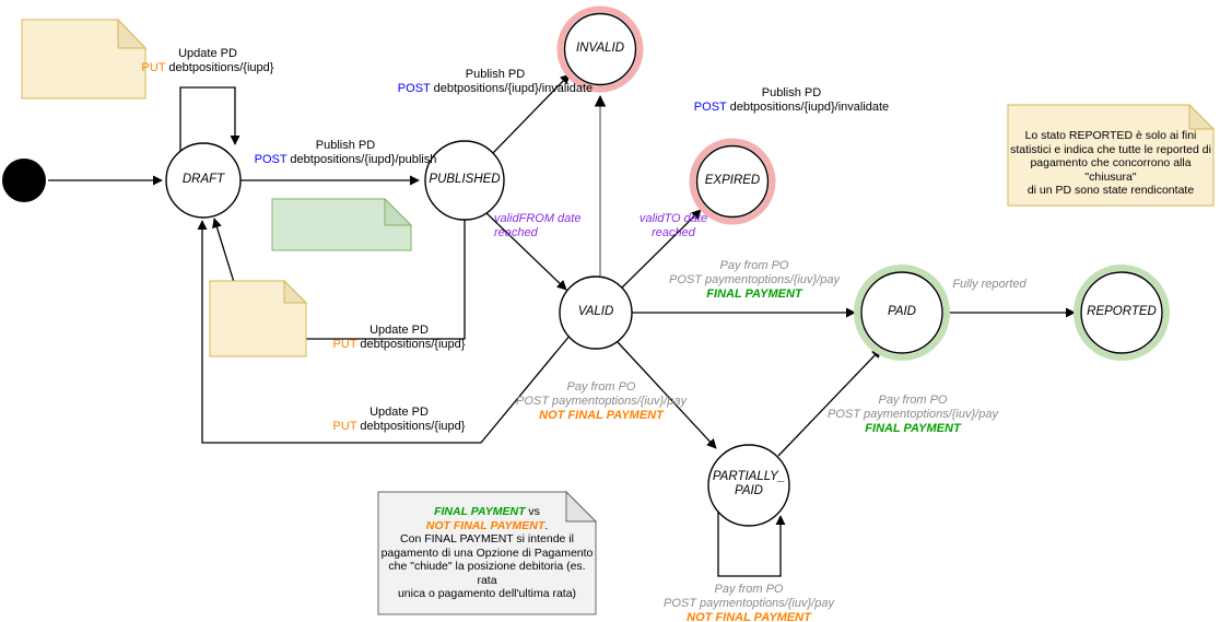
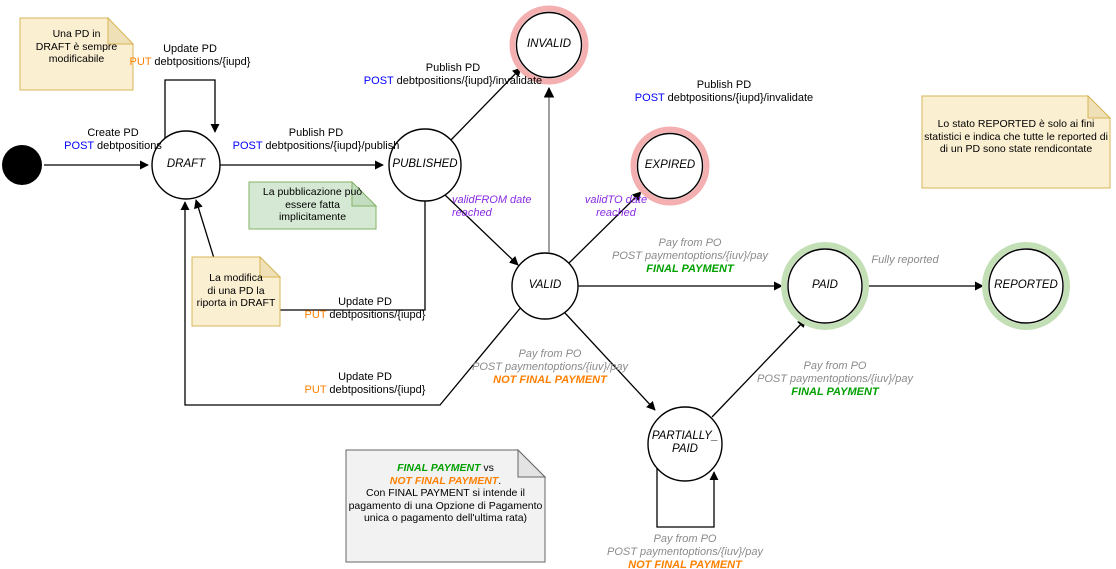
  DRAFT
  PUBLISHED
  VALID
  INVALID
  EXPIRED
  PAID
  REPORTED
  PARTIALLY_
  PAID
+ Create PD
+ POST debtpositions
  Update PD
  PUT debtpositions/{iupd}
  Publish PD
  POST debtpositions/{iupd}/publish
  Publish PD
  POST debtpositions/{iupd}/invalidate
  Publish PD
  POST debtpositions/{iupd}/invalidate
  Update PD
  PUT debtpositions/{iupd}
  Update PD
  PUT debtpositions/{iupd}
  validFROM date
  reached
  validTO date
  reached
  Pay from PO
  POST paymentoptions/{iuv}/pay
  FINAL PAYMENT
  Pay from PO
  POST paymentoptions/{iuv}/pay
  NOT FINAL PAYMENT
  Pay from PO
  POST paymentoptions/{iuv}/pay
  FINAL PAYMENT
  Pay from PO
  POST paymentoptions/{iuv}/pay
  NOT FINAL PAYMENT
  Fully reported
+ Una PD in
+ DRAFT è sempre
+ modificabile
+ La pubblicazione può
+ essere fatta
+ implicitamente
+ La modifica
+ di una PD la
+ riporta in DRAFT
  Lo stato REPORTED è solo ai fini
  statistici e indica che tutte le reported di
- pagamento che concorrono alla "chiusura"
  di un PD sono state rendicontate
  FINAL PAYMENT vs
  NOT FINAL PAYMENT.
  Con FINAL PAYMENT si intende il
  pagamento di una Opzione di Pagamento
- che "chiude" la posizione debitoria (es. rata
  unica o pagamento dell'ultima rata)
